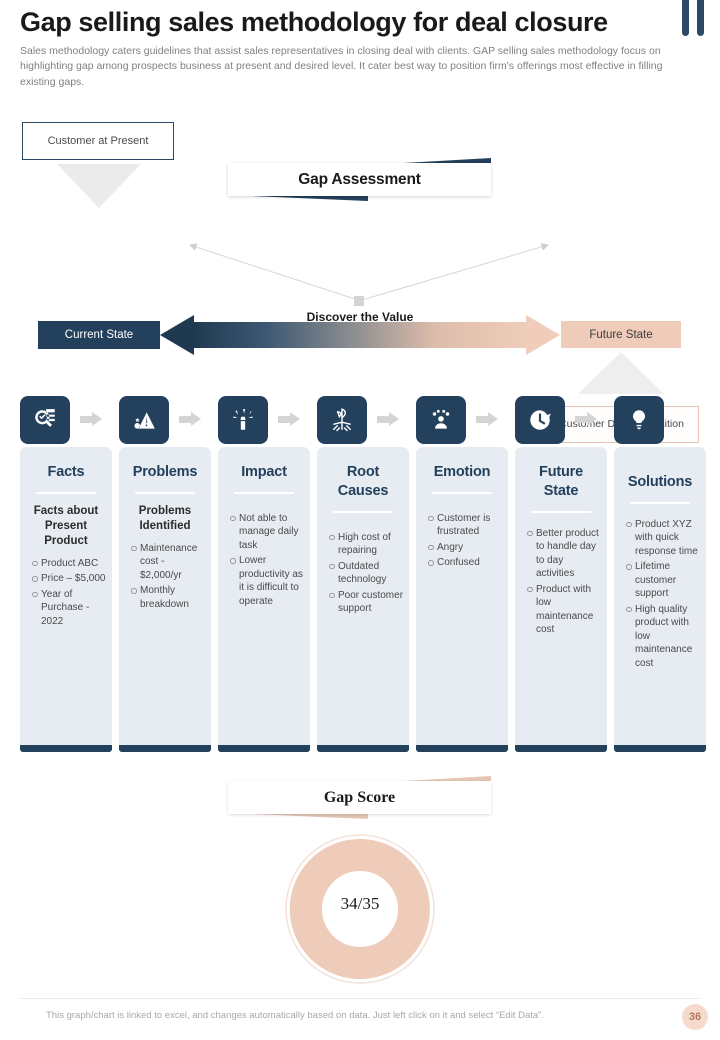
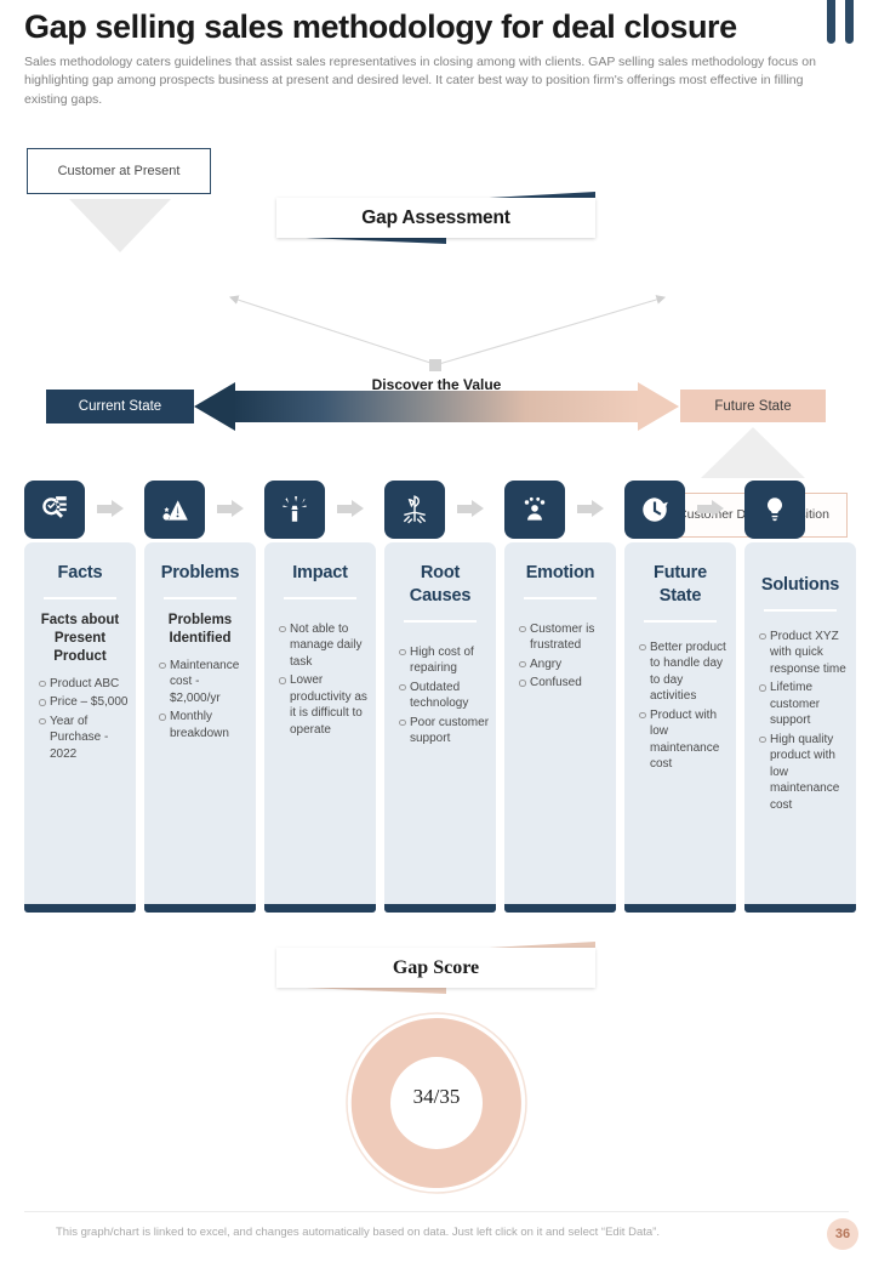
  Gap selling sales methodology for deal closure
- Sales methodology caters guidelines that assist sales representatives in closing deal with clients. GAP selling sales methodology focus on highlighting gap among prospects business at present and desired level. It cater best way to position firm's offerings most effective in filling existing gaps.
+ Sales methodology caters guidelines that assist sales representatives in closing among with clients. GAP selling sales methodology focus on highlighting gap among prospects business at present and desired level. It cater best way to position firm's offerings most effective in filling existing gaps.
  Customer at Present
  Gap Assessment
  Current State
  Future State
  Discover the Value
  Facts
  Facts about Present Product
  Product ABC
  Price – $5,000
  Year of Purchase - 2022
  Problems
  Problems Identified
  Maintenance cost - $2,000/yr
  Monthly breakdown
  Impact
  Not able to manage daily task
  Lower productivity as it is difficult to operate
  Root Causes
  High cost of repairing
  Outdated technology
  Poor customer support
  Emotion
  Customer is frustrated
  Angry
  Confused
  Future State
  Better product to handle day to day activities
  Product with low maintenance cost
  Solutions
  Product XYZ with quick response time
  Lifetime customer support
  High quality product with low maintenance cost
  Gap Score
  34/35
  This graph/chart is linked to excel, and changes automatically based on data. Just left click on it and select “Edit Data”.
  36
